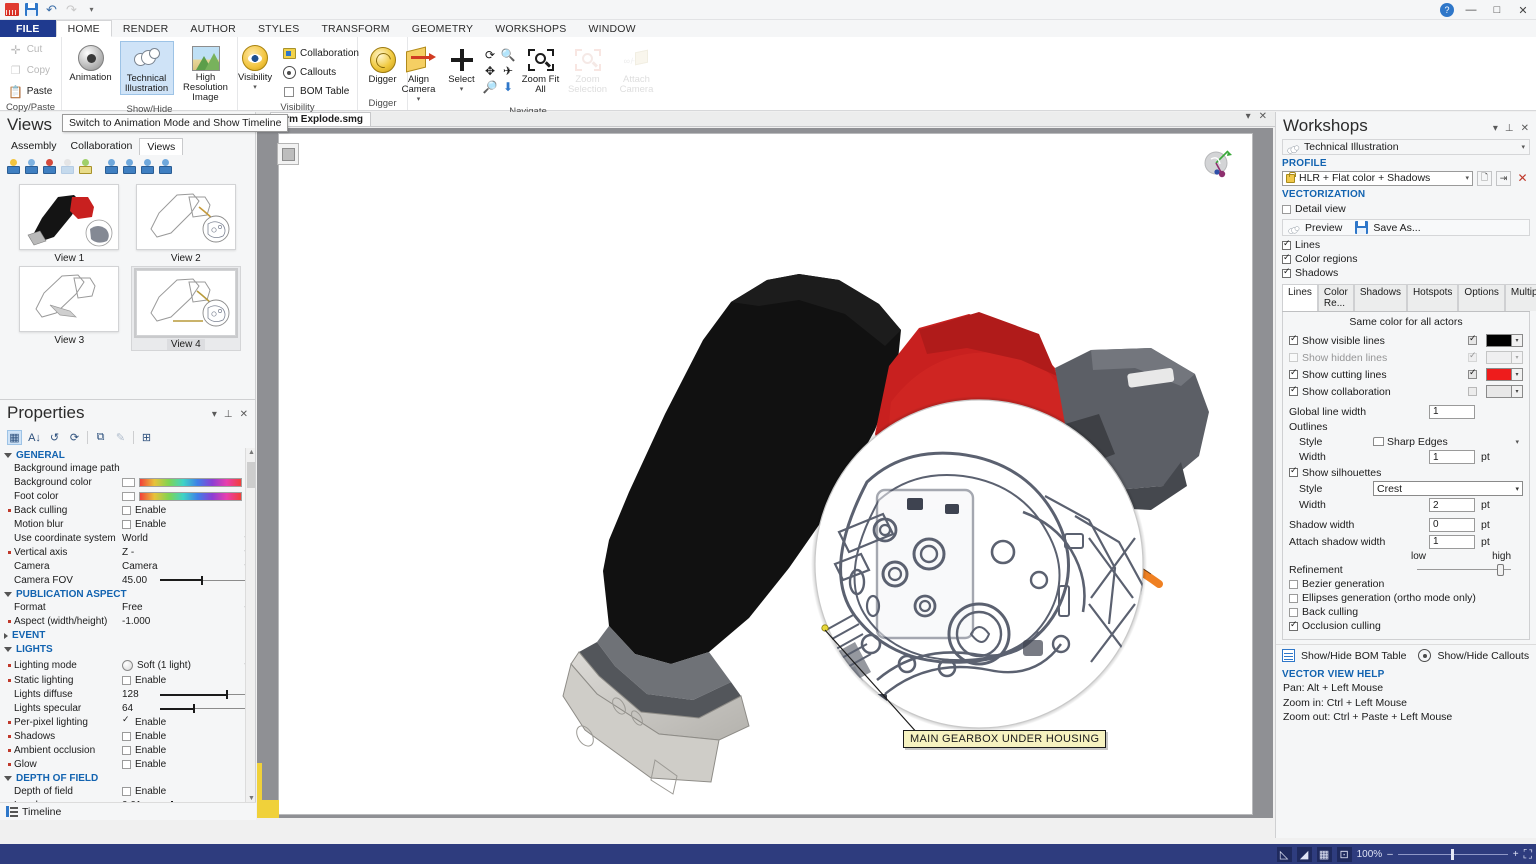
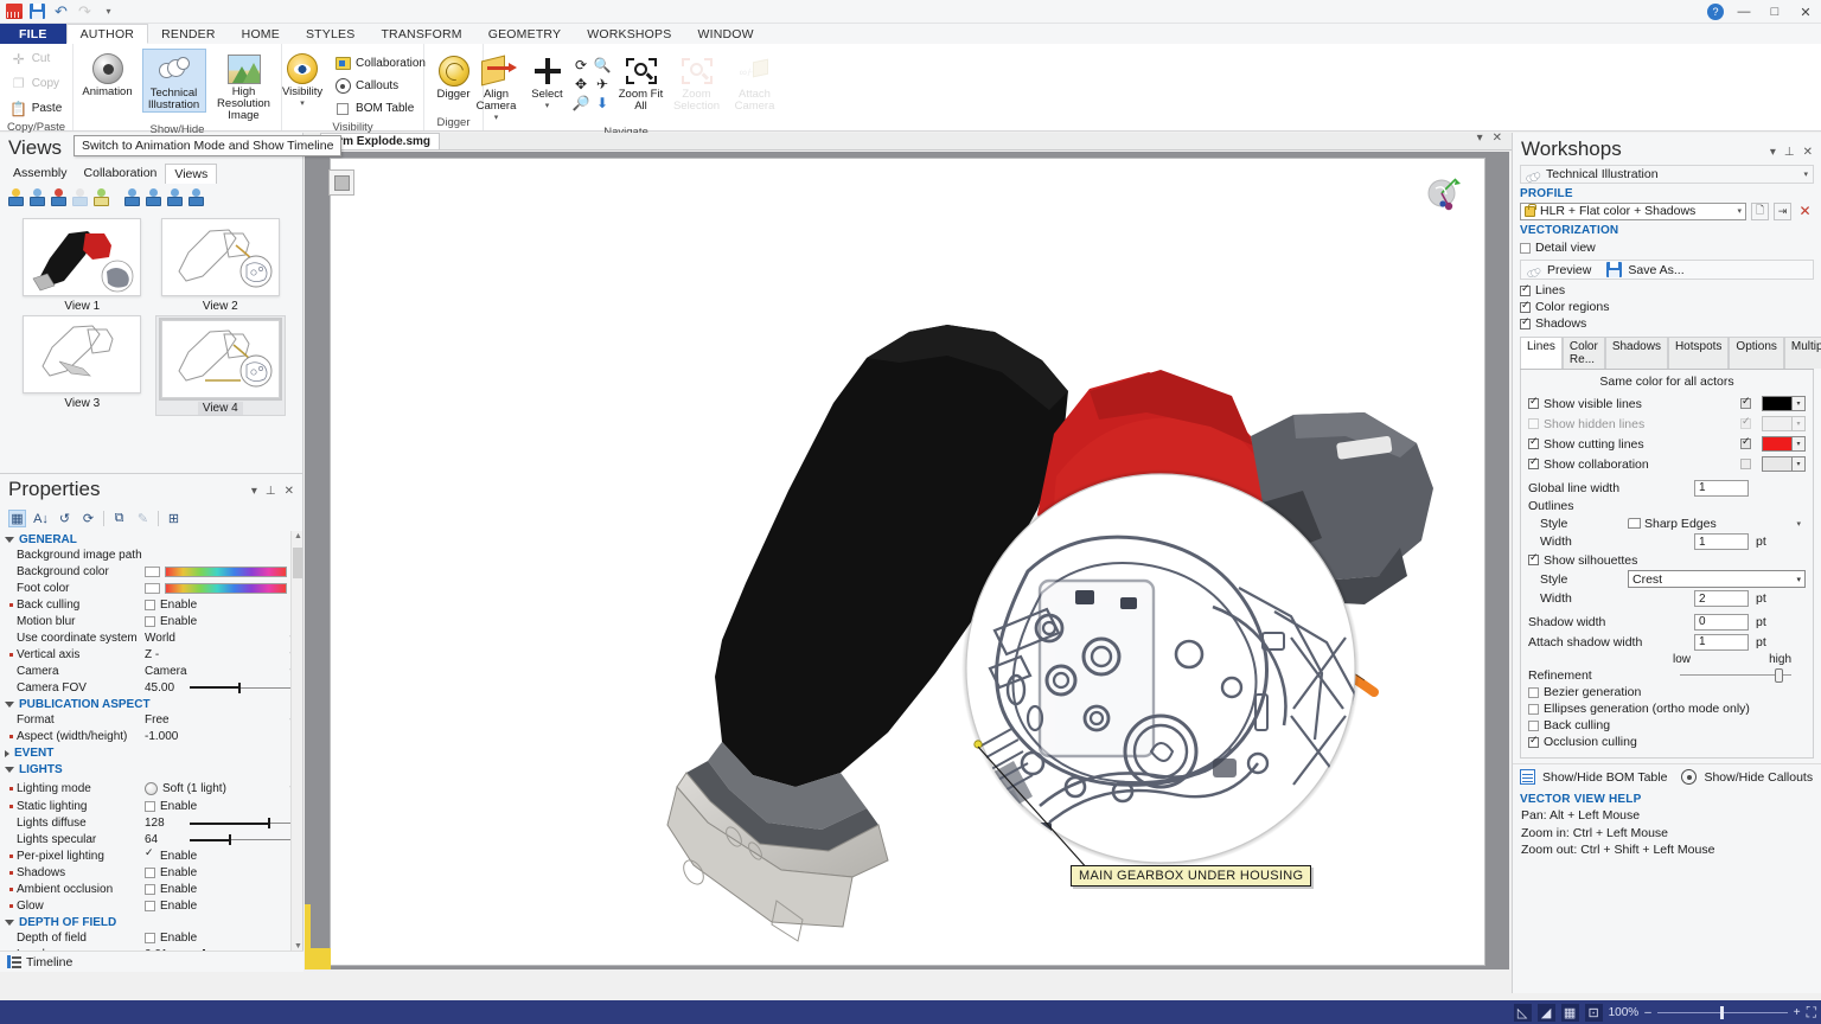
  ↶
  ↷
  ▾
  ?
  —
  □
  ✕
  FILE
- HOME
+ AUTHOR
  RENDER
- AUTHOR
+ HOME
  STYLES
  TRANSFORM
  GEOMETRY
  WORKSHOPS
  WINDOW
  ✛
  Cut
  ❐
  Copy
  📋
  Paste
  Copy/Paste
  Animation
  Technical Illustration
  High Resolution Image
  Show/Hide
  Visibility
  Collaboration
  Callouts
  BOM Table
  Visibility
  Digger
  Digger
  Align Camera
  Select
  ⟳
  🔍
  ✥
  ✈
  🔎
  ⬇
  Zoom Fit All
  Zoom Selection
  Attach Camera
  Switch to Animation Mode and Show Timeline
  Views
  Assembly
  Collaboration
  Views
  View 1
  View 2
  View 3
  View 4
  Properties
  ▾
  ⊥
  ✕
  ▦
  A↓
  ↺
  ⟳
  ⧉
  ✎
  ⊞
  GENERAL
  Background image path
  Background color
  Foot color
  Back culling
  Enable
  Motion blur
  Enable
  Use coordinate system
  World
  Vertical axis
  Z -
  Camera
  Camera
  Camera FOV
  45.00
  PUBLICATION ASPECT
  Format
  Free
  Aspect (width/height)
  -1.000
  EVENT
  LIGHTS
  Lighting mode
  Soft (1 light)
  Static lighting
  Enable
  Lights diffuse
  128
  Lights specular
  64
  Per-pixel lighting
  Enable
  Shadows
  Enable
  Ambient occlusion
  Enable
  Glow
  Enable
  DEPTH OF FIELD
  Depth of field
  Enable
  Timeline
  m Explode.smg
  ▾
  ✕
  MAIN GEARBOX UNDER HOUSING
  Workshops
  ▾
  ⊥
  ✕
  Technical Illustration
  PROFILE
  HLR + Flat color + Shadows
  🗋
  ⇥
  ✕
  VECTORIZATION
  Detail view
  Preview
  Save As...
  Lines
  Color regions
  Shadows
  Lines
  Color Re...
  Shadows
  Hotspots
  Options
  Multip
  Same color for all actors
  Show visible lines
  Show hidden lines
  Show cutting lines
  Show collaboration
  Global line width
  1
  Outlines
  Style
  Sharp Edges
  Width
  1
  pt
  Show silhouettes
  Style
  Crest
  Width
  2
  pt
  Shadow width
  0
  pt
  Attach shadow width
  1
  pt
  low
  high
  Refinement
  Bezier generation
  Ellipses generation (ortho mode only)
  Back culling
  Occlusion culling
  Show/Hide BOM Table
  Show/Hide Callouts
  VECTOR VIEW HELP
  Pan: Alt + Left Mouse
  Zoom in: Ctrl + Left Mouse
- Zoom out: Ctrl + Paste + Left Mouse
+ Zoom out: Ctrl + Shift + Left Mouse
  ◺
  ◢
  ▦
  ⊡
  100%
  –
  +
  ⛶
